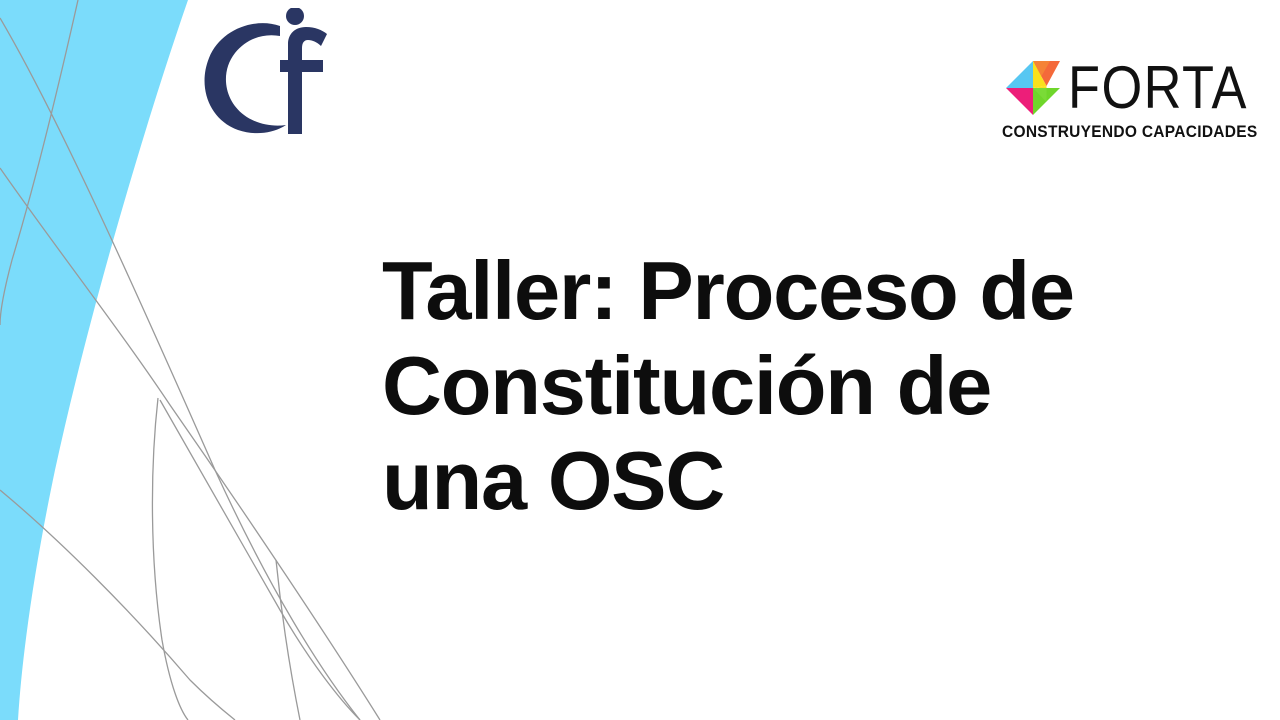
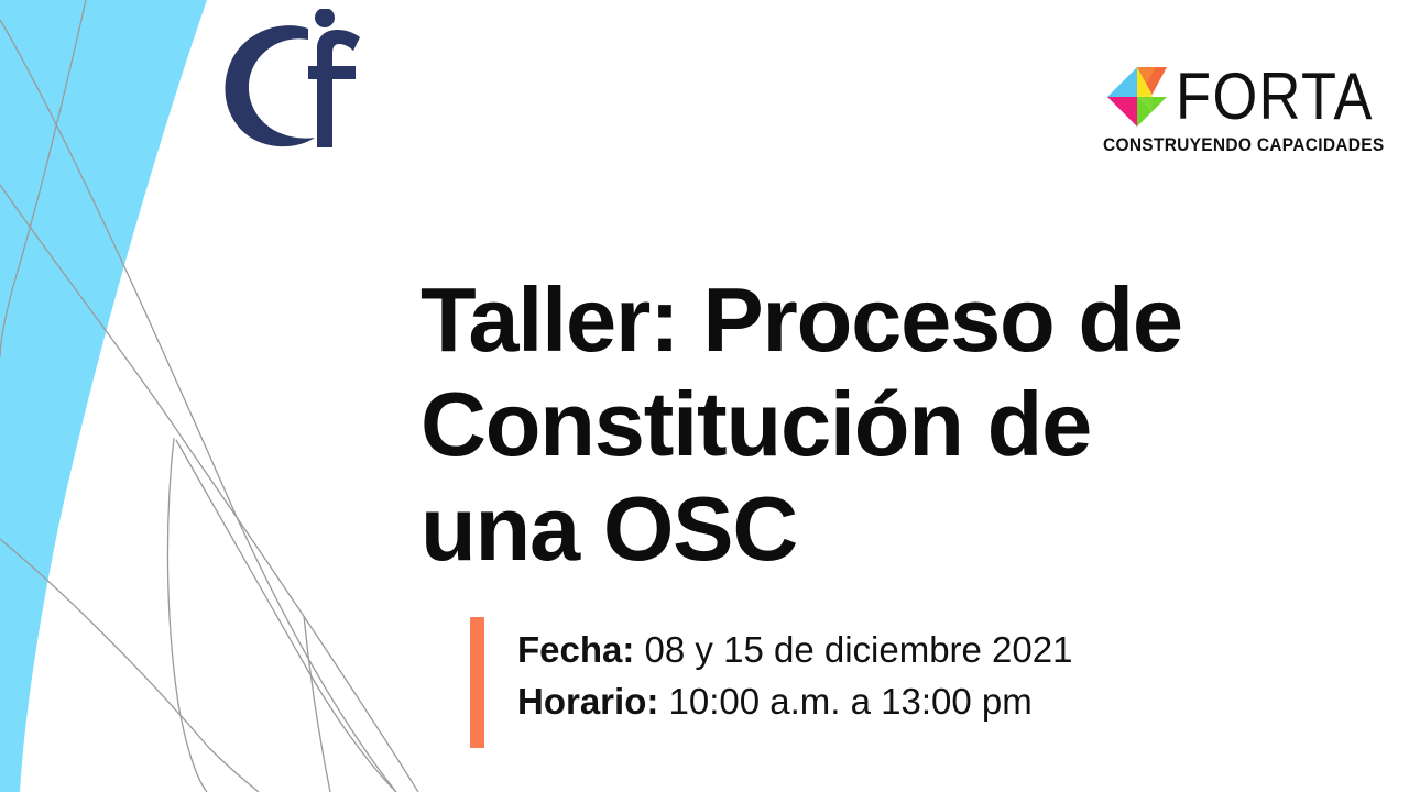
  FORTA
  CONSTRUYENDO CAPACIDADES
  Taller: Proceso de
  Constitución de
  una OSC
+ Fecha: 08 y 15 de diciembre 2021
+ Horario: 10:00 a.m. a 13:00 pm
